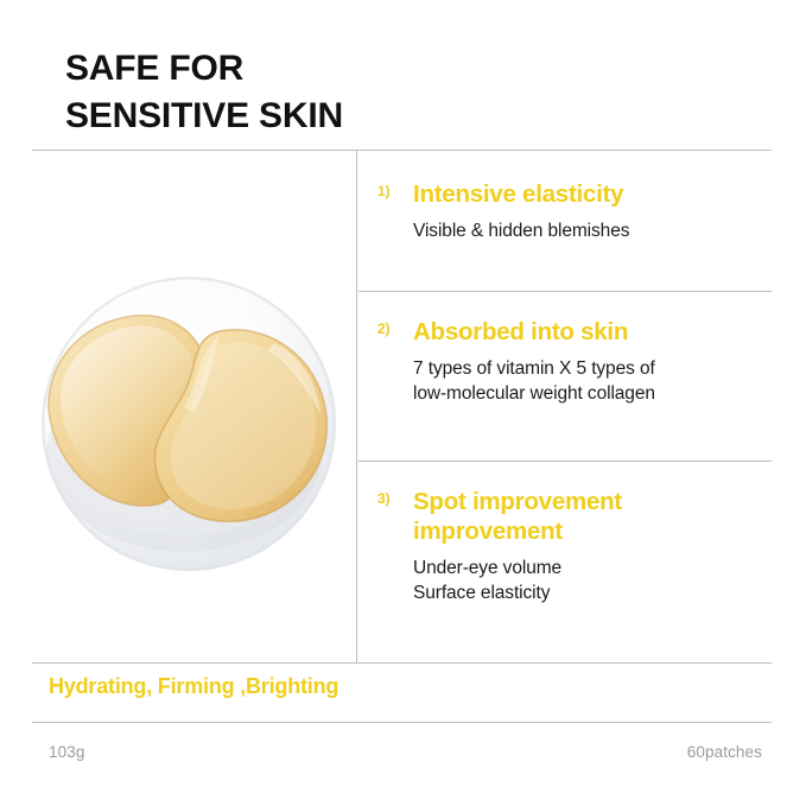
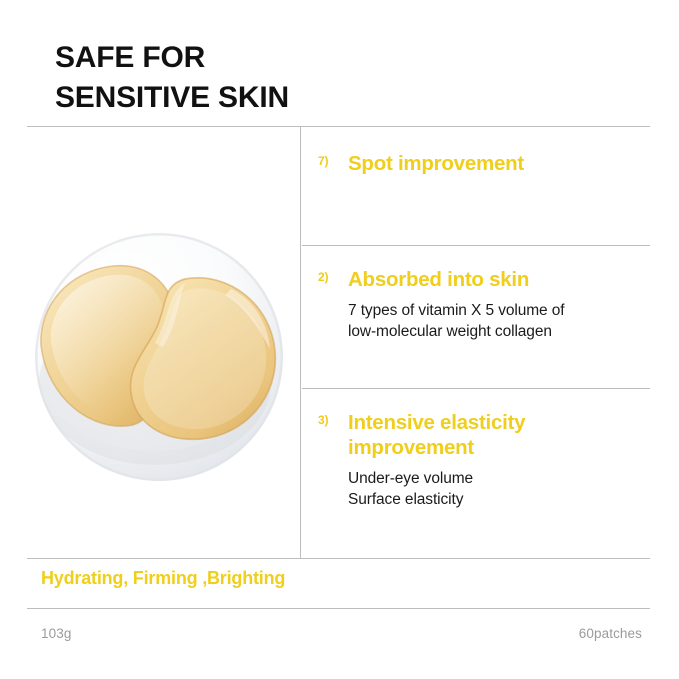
  SAFE FOR
  SENSITIVE SKIN
- 1)
+ 7)
- Intensive elasticity
+ Spot improvement
- Visible & hidden blemishes
  2)
  Absorbed into skin
- 7 types of vitamin X 5 types of
+ 7 types of vitamin X 5 volume of
  low-molecular weight collagen
  3)
- Spot improvement
+ Intensive elasticity
  improvement
  Under-eye volume
  Surface elasticity
  Hydrating, Firming ,Brighting
  103g
  60patches
